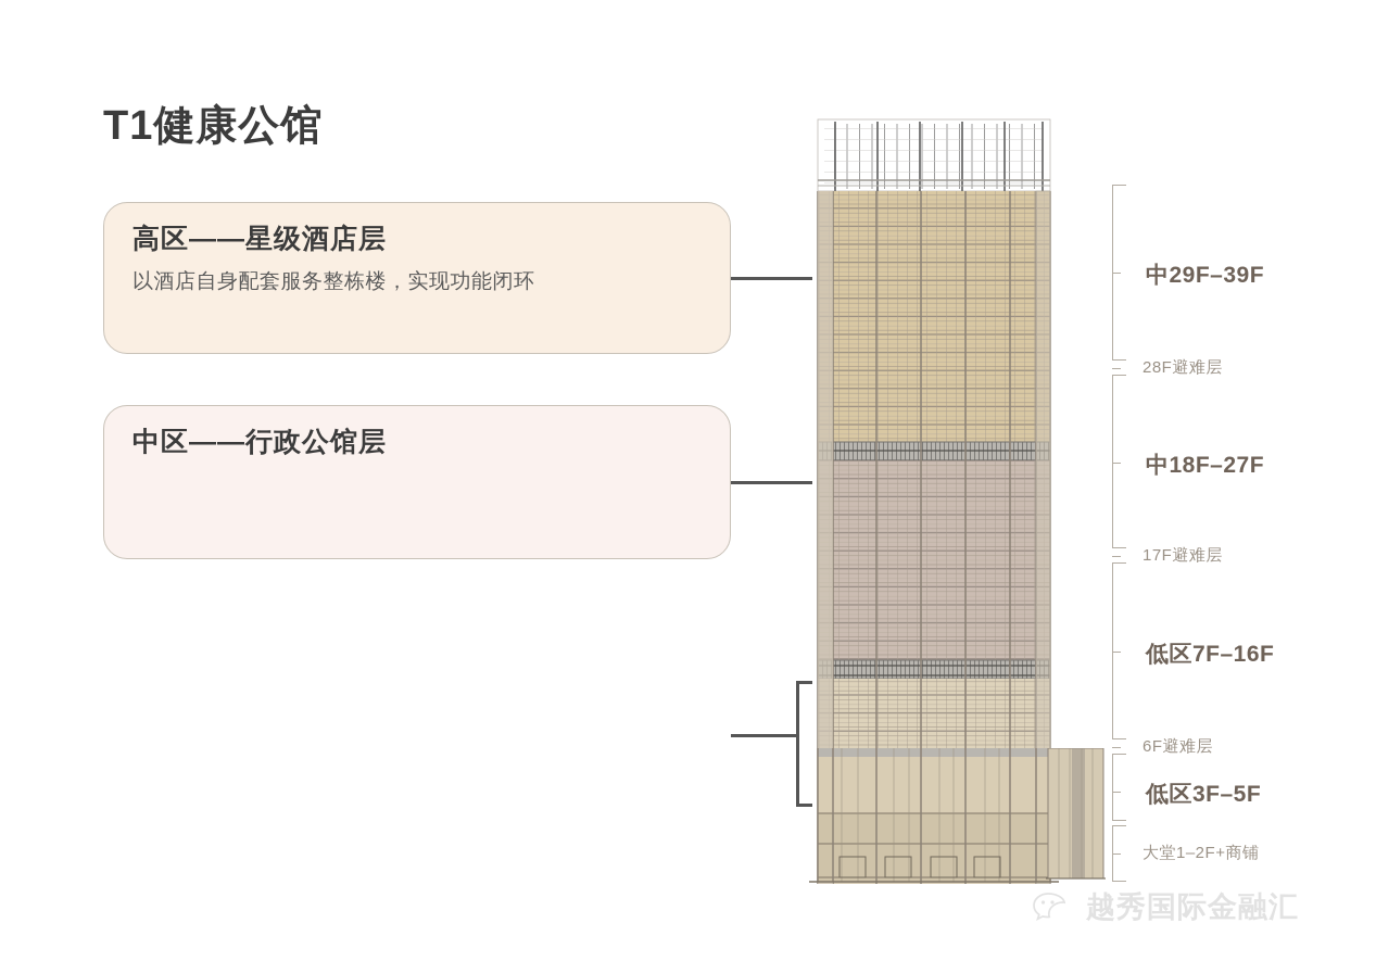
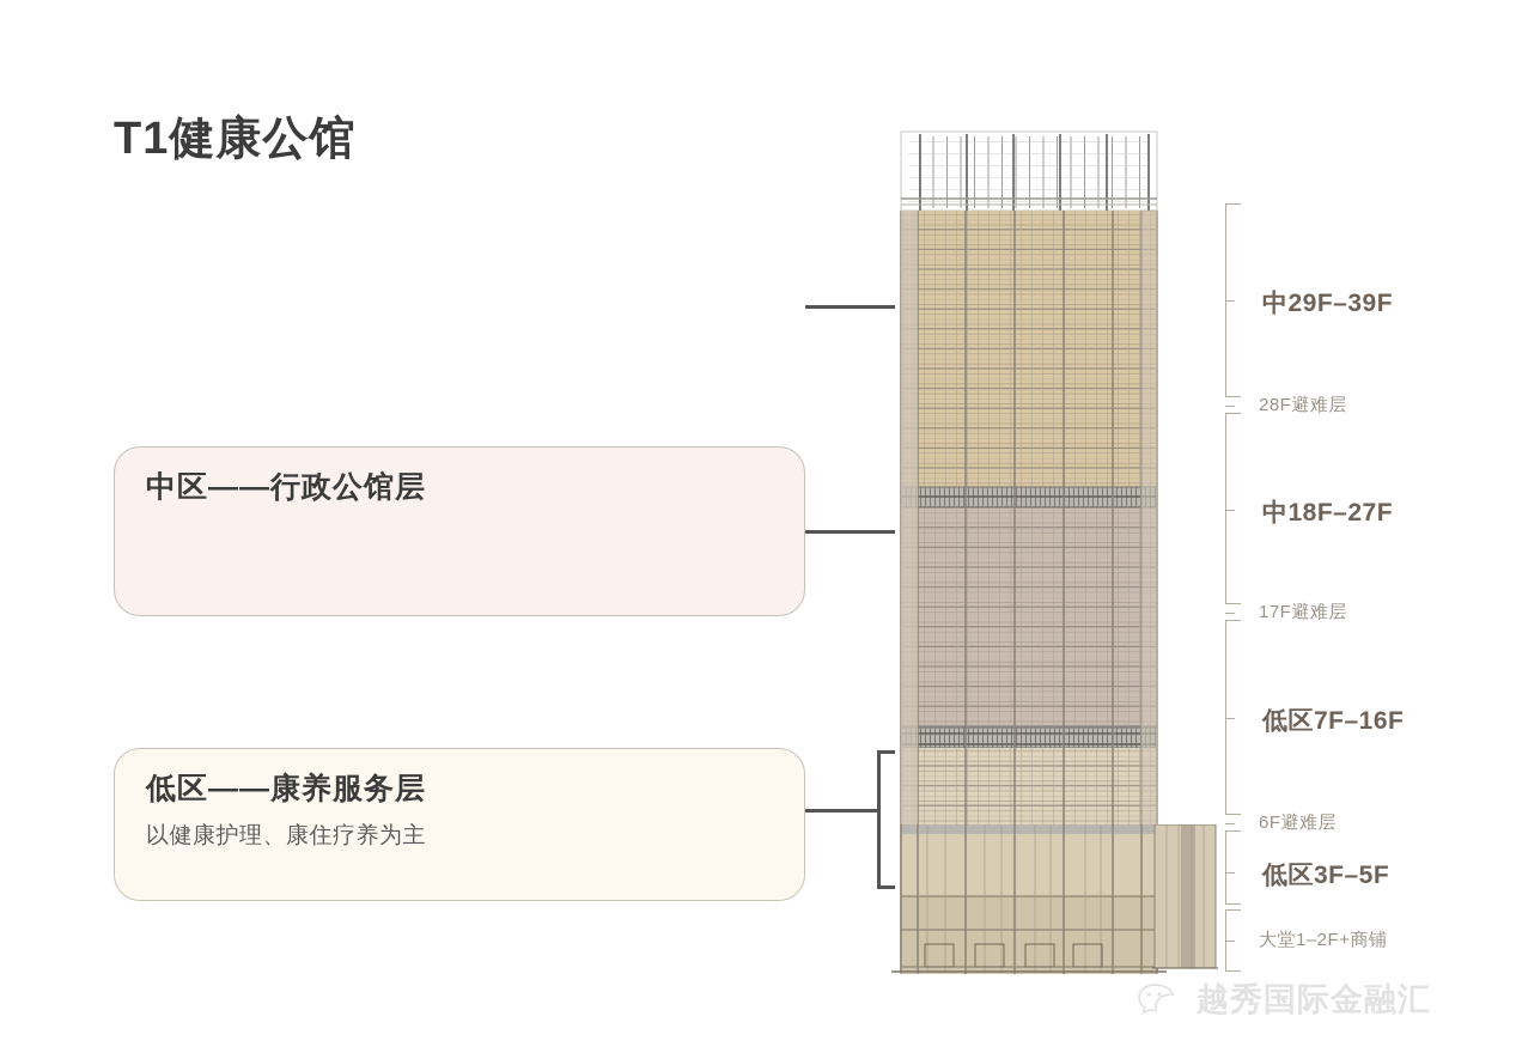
  T1健康公馆
- 高区——星级酒店层
- 以酒店自身配套服务整栋楼，实现功能闭环
  中区——行政公馆层
+ 低区——康养服务层
+ 以健康护理、康住疗养为主
  中29F–39F
  28F避难层
  中18F–27F
  17F避难层
  低区7F–16F
  6F避难层
  低区3F–5F
  大堂1–2F+商铺
  越秀国际金融汇
